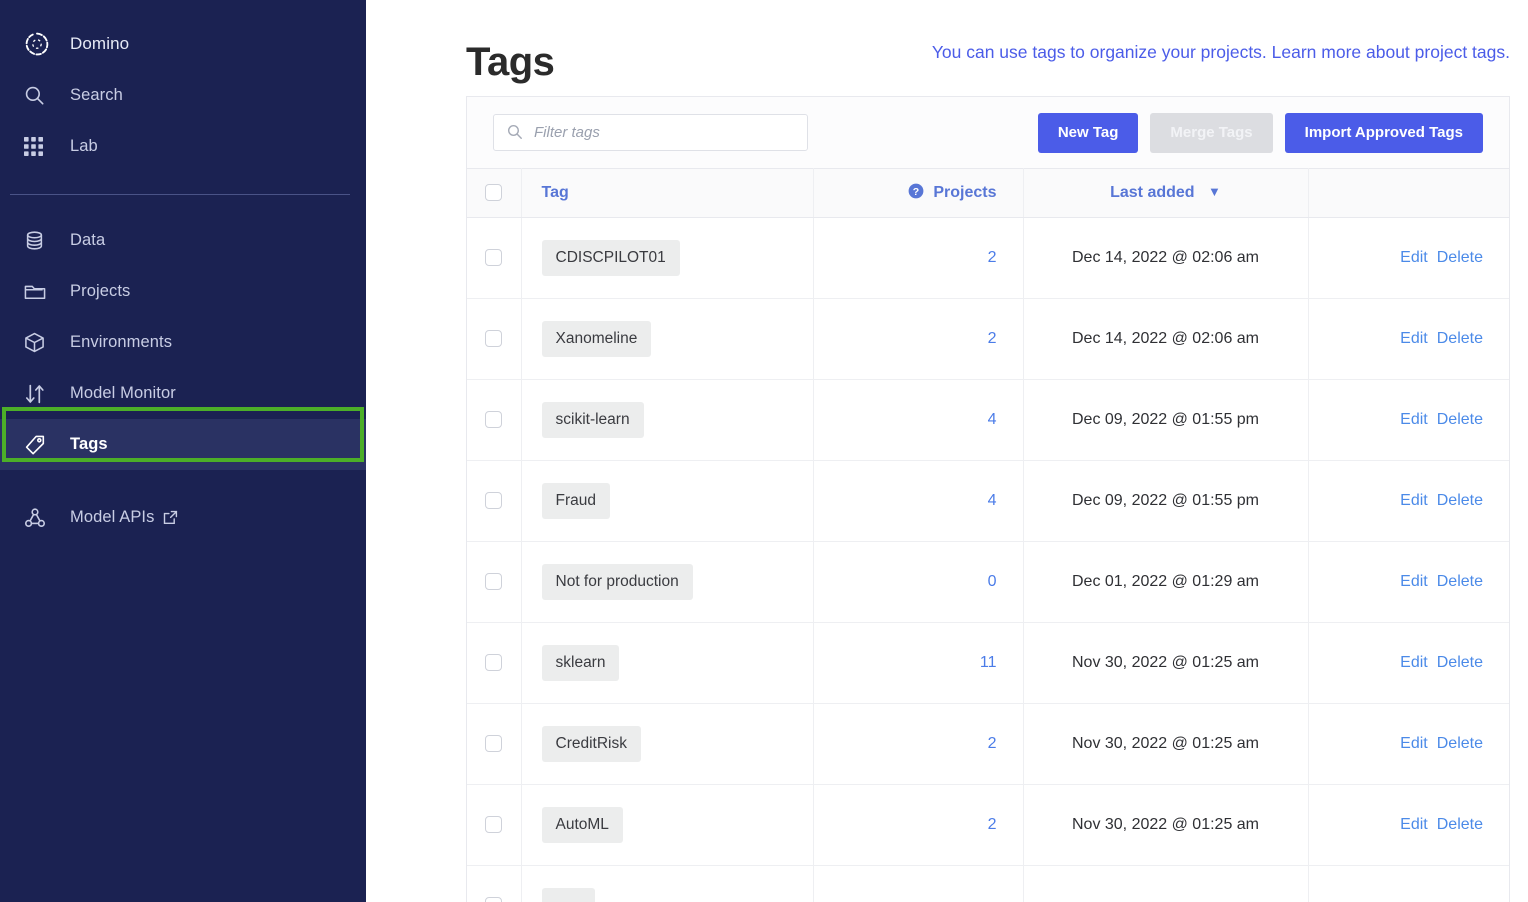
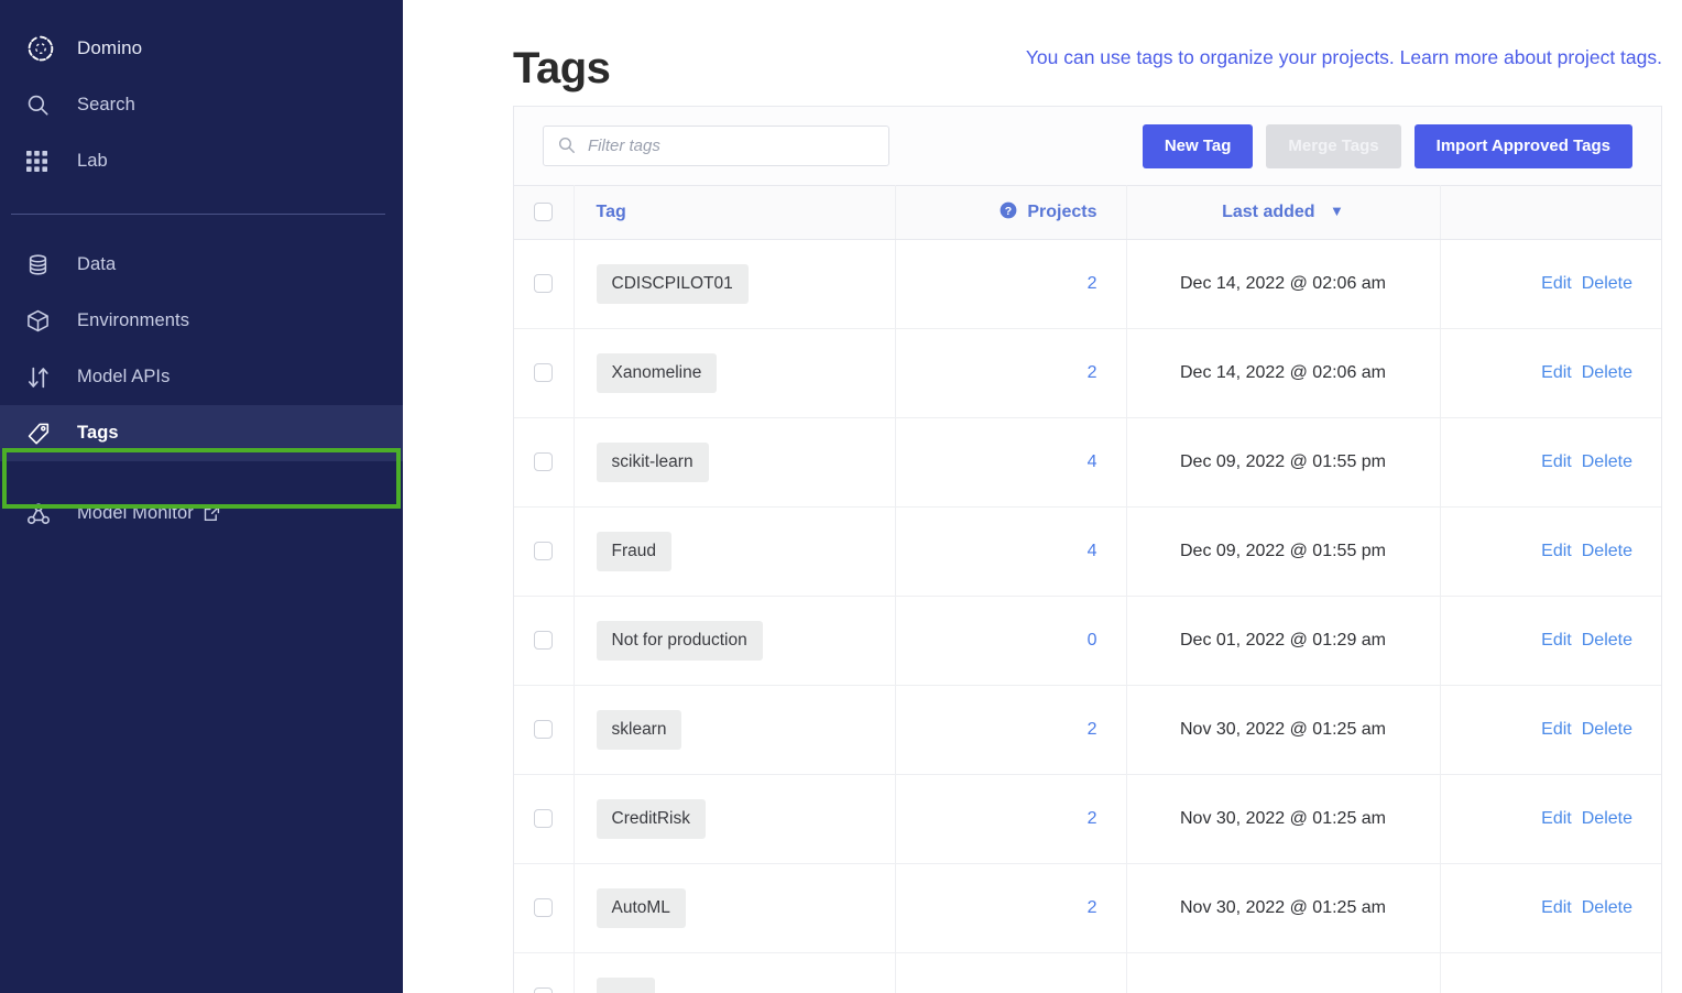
  Domino
  Search
  Lab
  Data
- Projects
  Environments
- Model Monitor
+ Model APIs
  Tags
- Model APIs
+ Model Monitor
  Tags
  You can use tags to organize your projects. Learn more about project tags.
  Filter tags
  New Tag
  Import Approved Tags
  	Tag	? Projects	Last added ▼
  	CDISCPILOT01	2	Dec 14, 2022 @ 02:06 am	Edit Delete
  	Xanomeline	2	Dec 14, 2022 @ 02:06 am	Edit Delete
  	scikit-learn	4	Dec 09, 2022 @ 01:55 pm	Edit Delete
  	Fraud	4	Dec 09, 2022 @ 01:55 pm	Edit Delete
  	Not for production	0	Dec 01, 2022 @ 01:29 am	Edit Delete
- 	sklearn	11	Nov 30, 2022 @ 01:25 am	Edit Delete
+ 	sklearn	2	Nov 30, 2022 @ 01:25 am	Edit Delete
  	CreditRisk	2	Nov 30, 2022 @ 01:25 am	Edit Delete
  	AutoML	2	Nov 30, 2022 @ 01:25 am	Edit Delete
